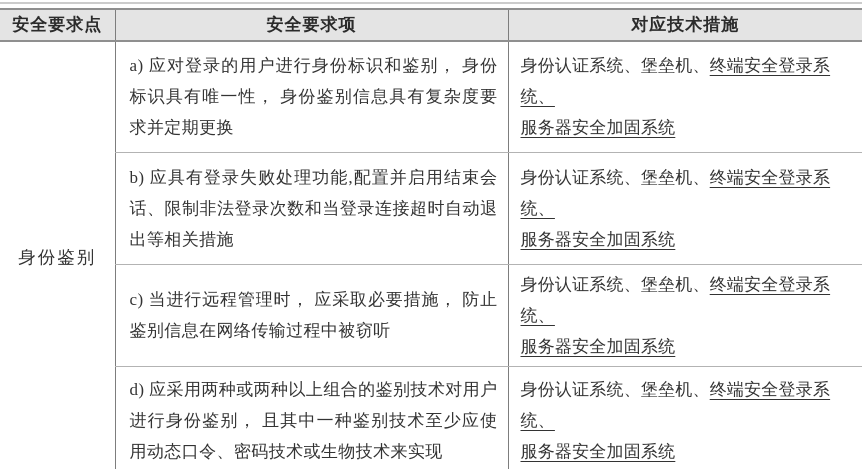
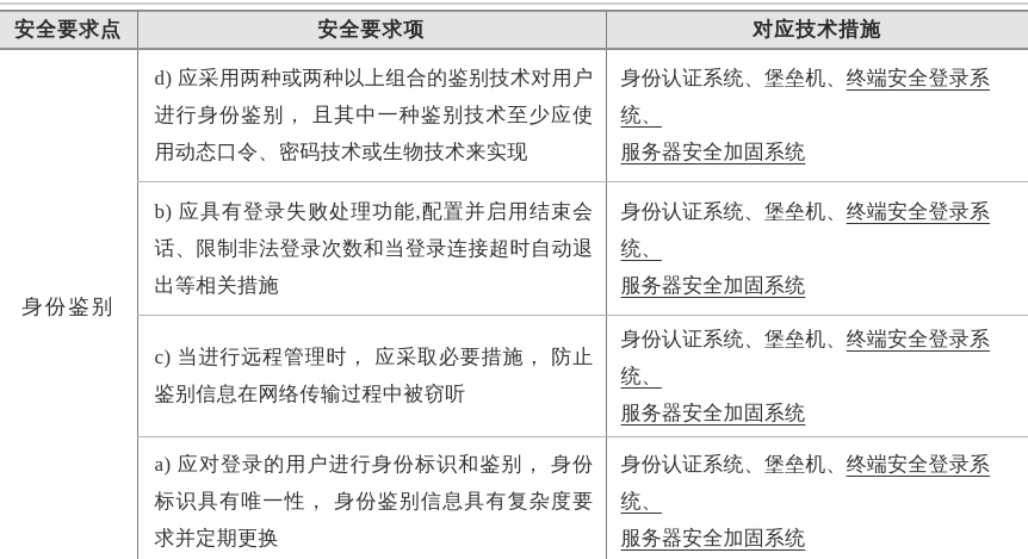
  安全要求点	安全要求项	对应技术措施
- 身份鉴别	a) 应对登录的用户进行身份标识和鉴别， 身份标识具有唯一性， 身份鉴别信息具有复杂度要求并定期更换	身份认证系统、堡垒机、终端安全登录系统、服务器安全加固系统
+ 身份鉴别	d) 应采用两种或两种以上组合的鉴别技术对用户进行身份鉴别， 且其中一种鉴别技术至少应使用动态口令、密码技术或生物技术来实现	身份认证系统、堡垒机、终端安全登录系统、服务器安全加固系统
  b) 应具有登录失败处理功能,配置并启用结束会话、限制非法登录次数和当登录连接超时自动退出等相关措施	身份认证系统、堡垒机、终端安全登录系统、服务器安全加固系统
  c) 当进行远程管理时， 应采取必要措施， 防止鉴别信息在网络传输过程中被窃听	身份认证系统、堡垒机、终端安全登录系统、服务器安全加固系统
- d) 应采用两种或两种以上组合的鉴别技术对用户进行身份鉴别， 且其中一种鉴别技术至少应使用动态口令、密码技术或生物技术来实现	身份认证系统、堡垒机、终端安全登录系统、服务器安全加固系统
+ a) 应对登录的用户进行身份标识和鉴别， 身份标识具有唯一性， 身份鉴别信息具有复杂度要求并定期更换	身份认证系统、堡垒机、终端安全登录系统、服务器安全加固系统
